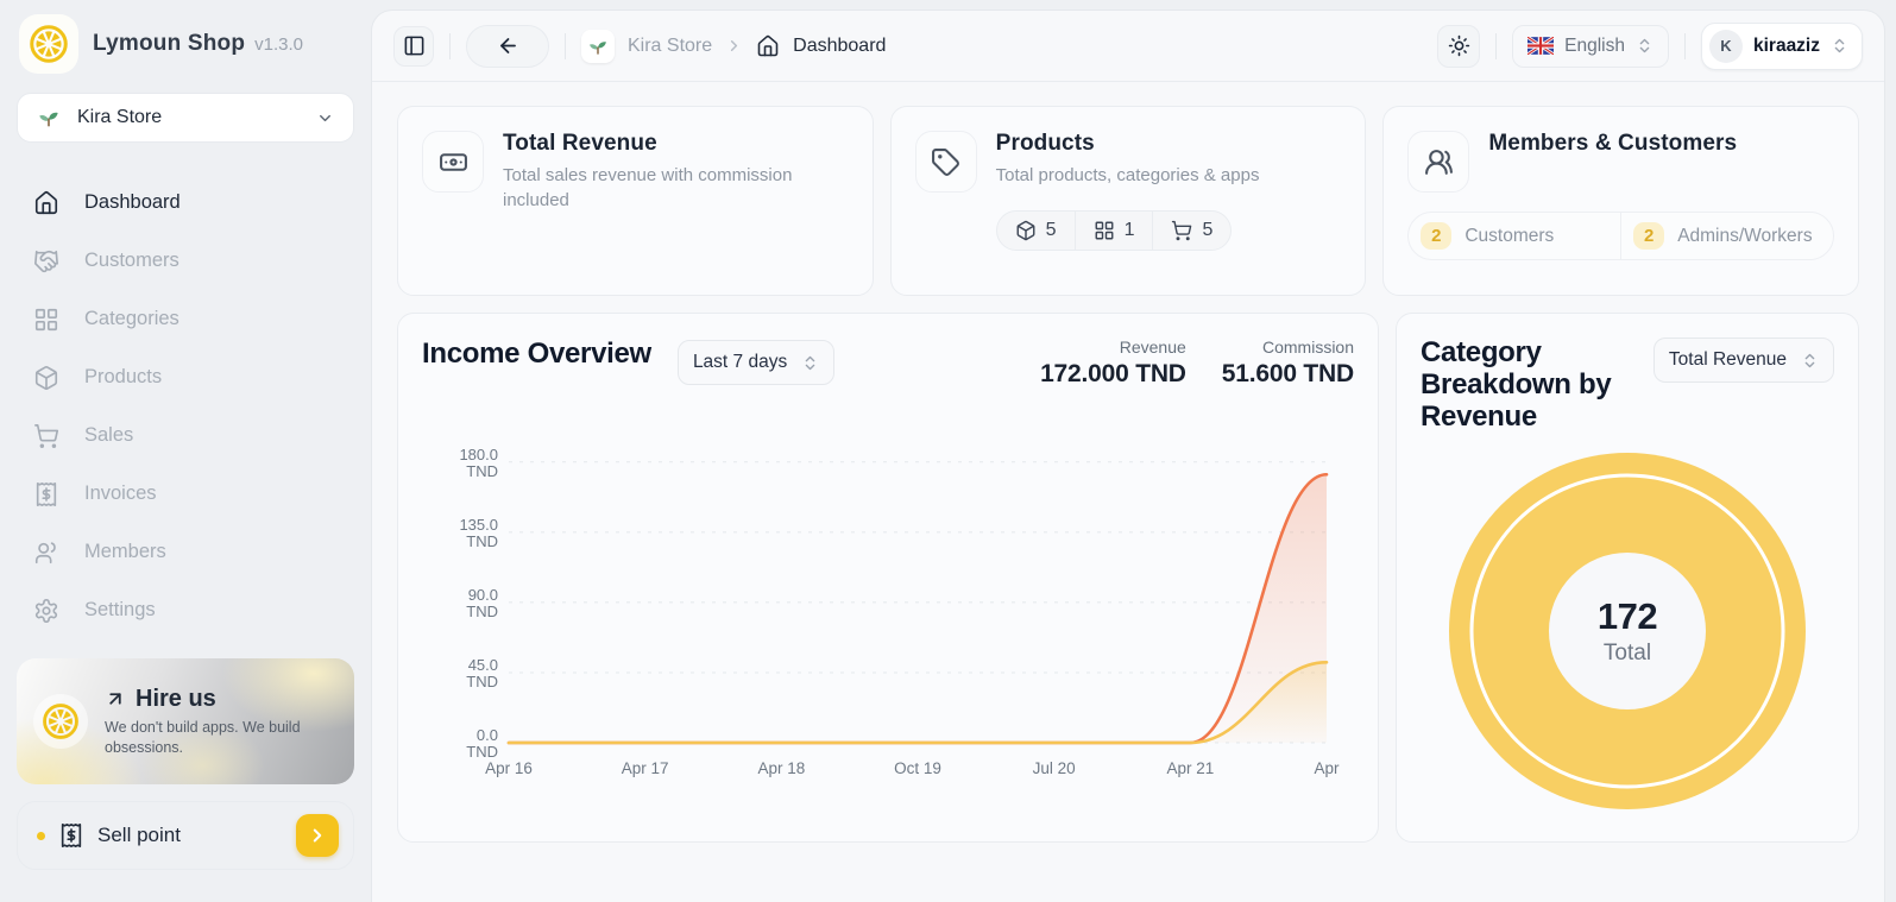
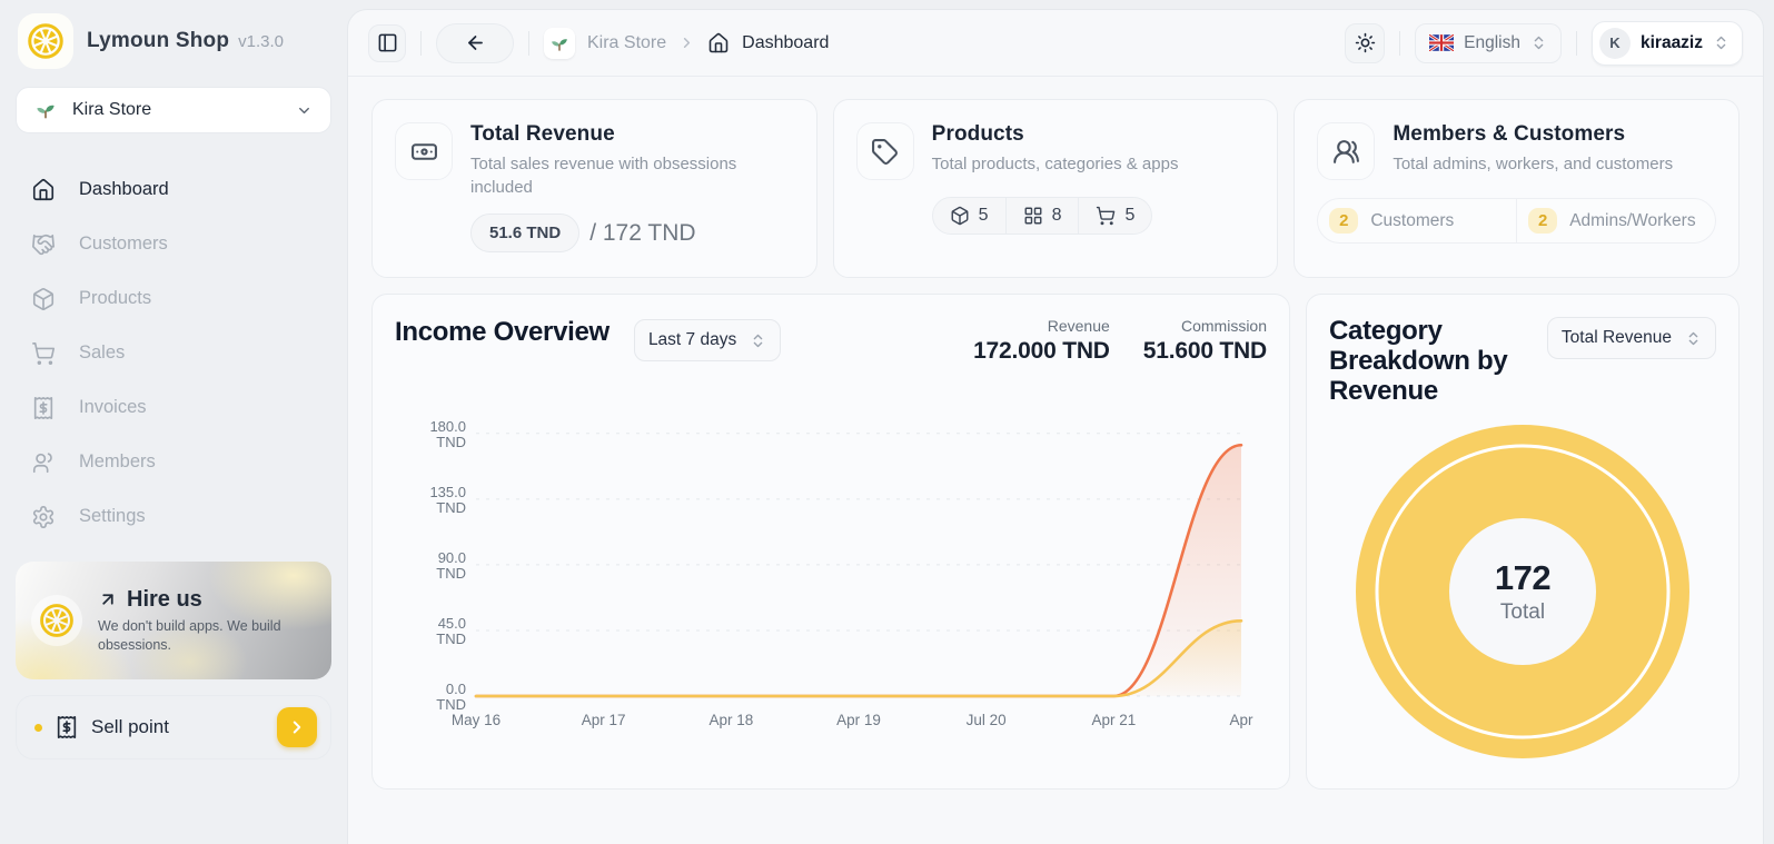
  Lymoun Shop v1.3.0
  Kira Store
  Dashboard
  Customers
- Categories
  Products
  Sales
  Invoices
  Members
  Settings
  Hire us
  We don't build apps. We build obsessions.
  Sell point
  Kira Store
  Dashboard
  English
  K
  kiraaziz
  Total Revenue
- Total sales revenue with commission included
+ Total sales revenue with obsessions included
+ 51.6 TND
+ / 172 TND
  Products
  Total products, categories & apps
  5
- 1
+ 8
  5
  Members & Customers
+ Total admins, workers, and customers
  2
  Customers
  2
  Admins/Workers
  Income Overview
  Last 7 days
  Revenue
  172.000 TND
  Commission
  51.600 TND
  180.0 TND
  135.0 TND
  90.0 TND
  45.0 TND
  0.0 TND
- Apr 16
+ May 16
  Apr 17
  Apr 18
- Oct 19
+ Apr 19
  Jul 20
  Apr 21
  Apr
  Category Breakdown by Revenue
  Total Revenue
  172
  Total
